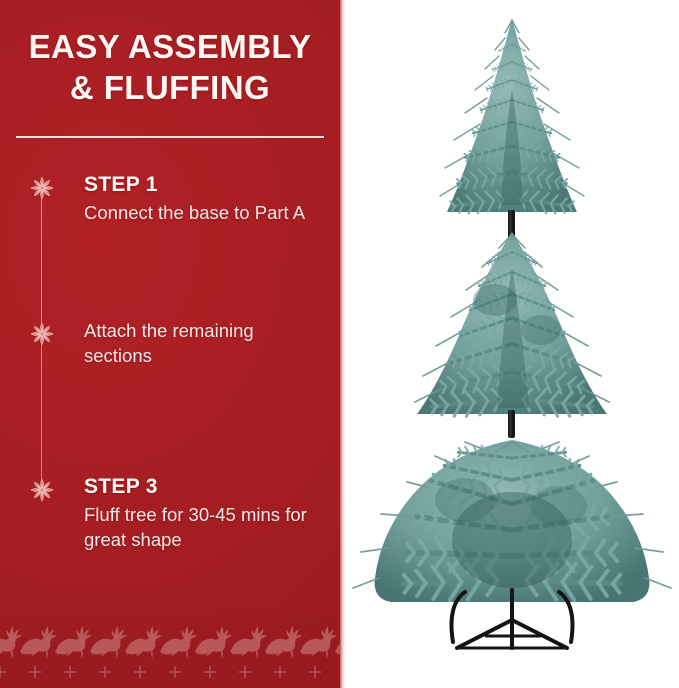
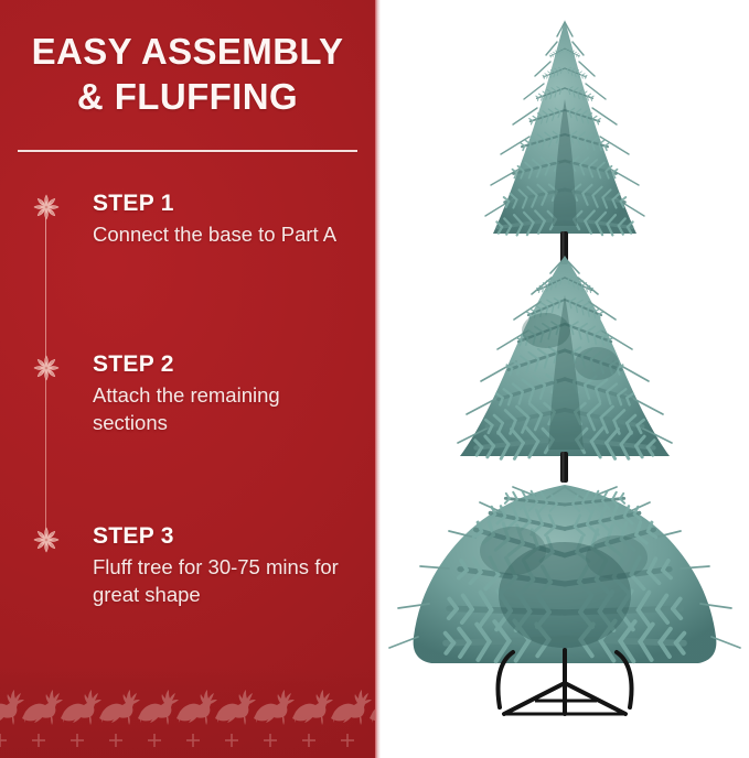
  EASY ASSEMBLY
  & FLUFFING
  STEP 1
  Connect the base to Part A
+ STEP 2
  Attach the remaining sections
  STEP 3
- Fluff tree for 30-45 mins for great shape
+ Fluff tree for 30-75 mins for great shape
